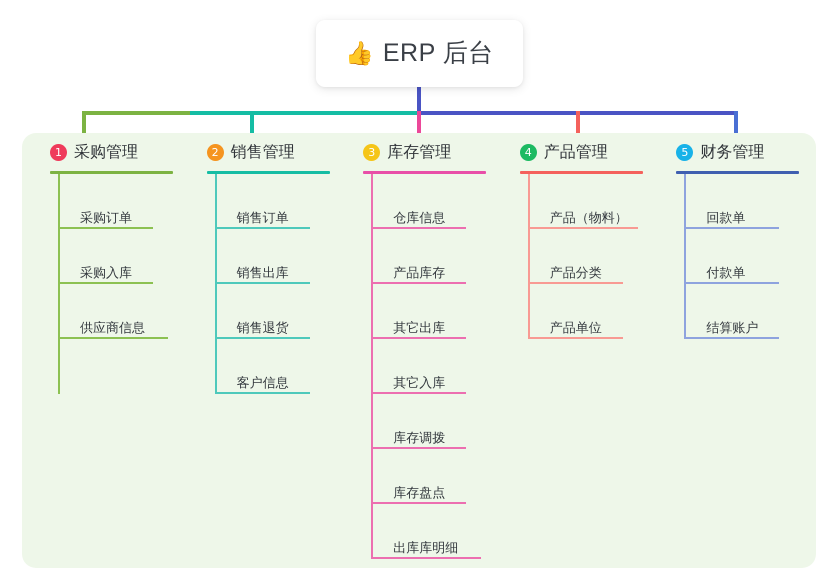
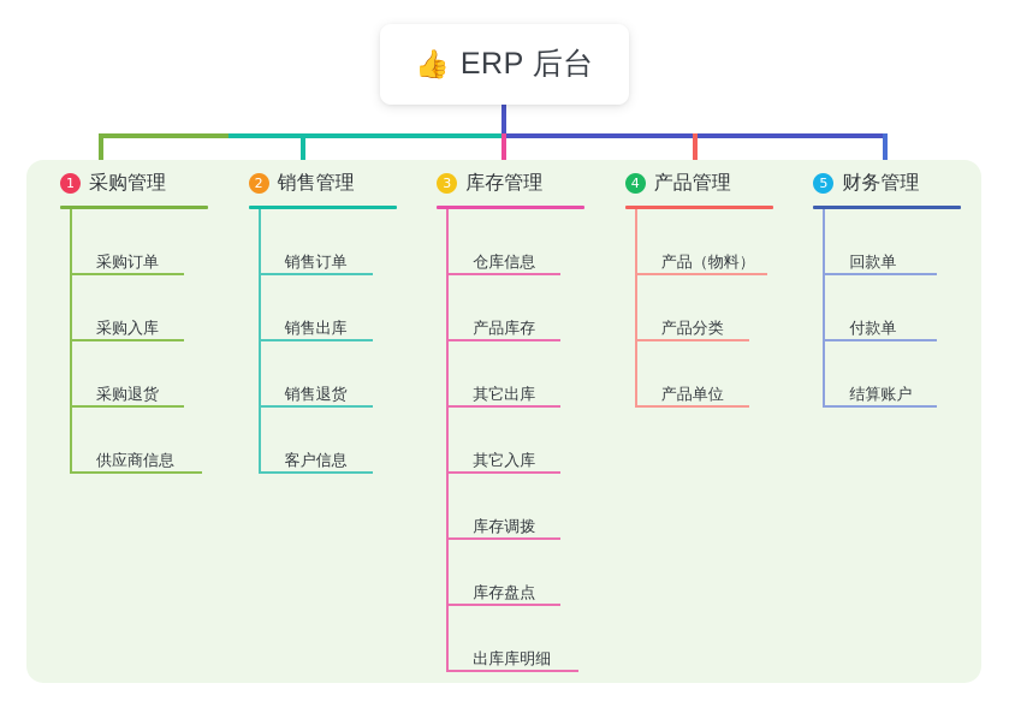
  👍
  ERP 后台
  1
  采购管理
  采购订单
  采购入库
+ 采购退货
  供应商信息
  2
  销售管理
  销售订单
  销售出库
  销售退货
  客户信息
  3
  库存管理
  仓库信息
  产品库存
  其它出库
  其它入库
  库存调拨
  库存盘点
  出库库明细
  4
  产品管理
  产品（物料）
  产品分类
  产品单位
  5
  财务管理
  回款单
  付款单
  结算账户
